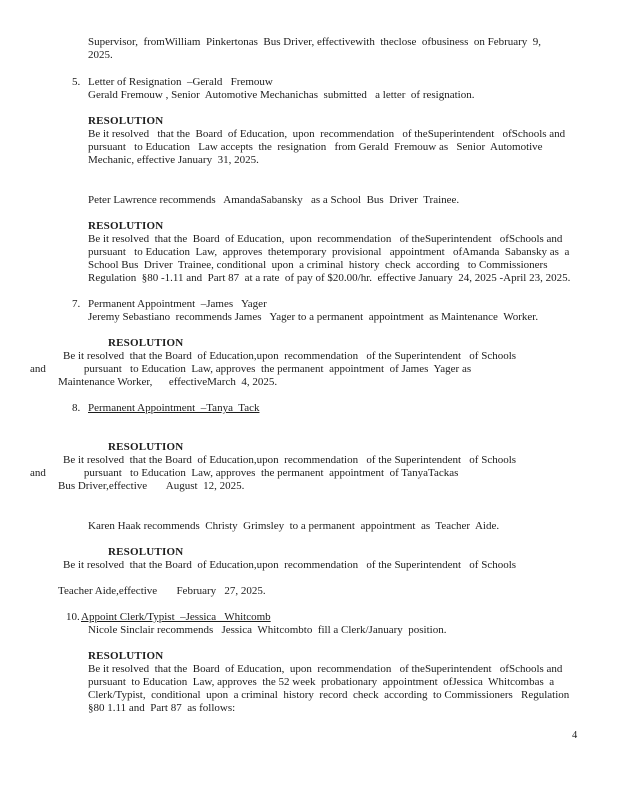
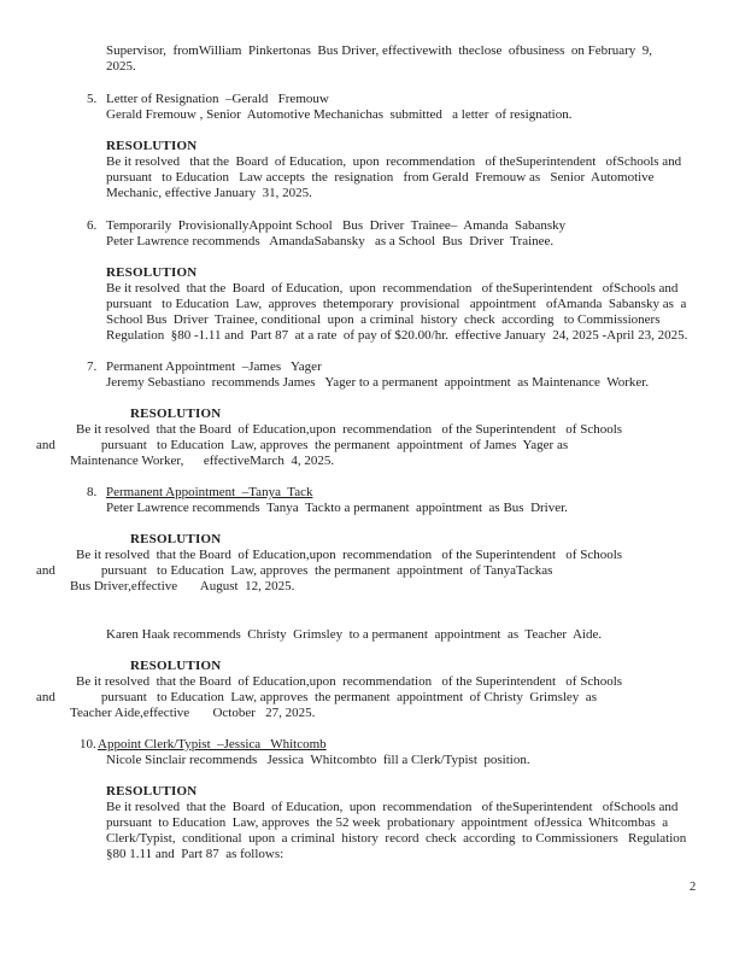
  Supervisor, fromWilliam Pinkertonas Bus Driver, effectivewith theclose ofbusiness on February 9,
  2025.
  5. Letter of Resignation –Gerald Fremouw
  Gerald Fremouw , Senior Automotive Mechanichas submitted a letter of resignation.
  RESOLUTION
  Be it resolved that the Board of Education, upon recommendation of theSuperintendent ofSchools and
  pursuant to Education Law accepts the resignation from Gerald Fremouw as Senior Automotive
  Mechanic, effective January 31, 2025.
+ 6. Temporarily ProvisionallyAppoint School Bus Driver Trainee– Amanda Sabansky
  Peter Lawrence recommends AmandaSabansky as a School Bus Driver Trainee.
  RESOLUTION
  Be it resolved that the Board of Education, upon recommendation of theSuperintendent ofSchools and
  pursuant to Education Law, approves thetemporary provisional appointment ofAmanda Sabansky as a
  School Bus Driver Trainee, conditional upon a criminal history check according to Commissioners
  Regulation §80 -1.11 and Part 87 at a rate of pay of $20.00/hr. effective January 24, 2025 -April 23, 2025.
  7. Permanent Appointment –James Yager
  Jeremy Sebastiano recommends James Yager to a permanent appointment as Maintenance Worker.
  RESOLUTION
  Be it resolved that the Board of Education,upon recommendation of the Superintendent of Schools
  and pursuant to Education Law, approves the permanent appointment of James Yager as
  Maintenance Worker, effectiveMarch 4, 2025.
  8. Permanent Appointment –Tanya Tack
+ Peter Lawrence recommends Tanya Tackto a permanent appointment as Bus Driver.
  RESOLUTION
  Be it resolved that the Board of Education,upon recommendation of the Superintendent of Schools
  and pursuant to Education Law, approves the permanent appointment of TanyaTackas
  Bus Driver,effective August 12, 2025.
  Karen Haak recommends Christy Grimsley to a permanent appointment as Teacher Aide.
  RESOLUTION
  Be it resolved that the Board of Education,upon recommendation of the Superintendent of Schools
+ and pursuant to Education Law, approves the permanent appointment of Christy Grimsley as
- Teacher Aide,effective February 27, 2025.
+ Teacher Aide,effective October 27, 2025.
  10.Appoint Clerk/Typist –Jessica Whitcomb
- Nicole Sinclair recommends Jessica Whitcombto fill a Clerk/January position.
+ Nicole Sinclair recommends Jessica Whitcombto fill a Clerk/Typist position.
  RESOLUTION
  Be it resolved that the Board of Education, upon recommendation of theSuperintendent ofSchools and
  pursuant to Education Law, approves the 52 week probationary appointment ofJessica Whitcombas a
  Clerk/Typist, conditional upon a criminal history record check according to Commissioners Regulation
  §80 1.11 and Part 87 as follows:
- 4
+ 2
